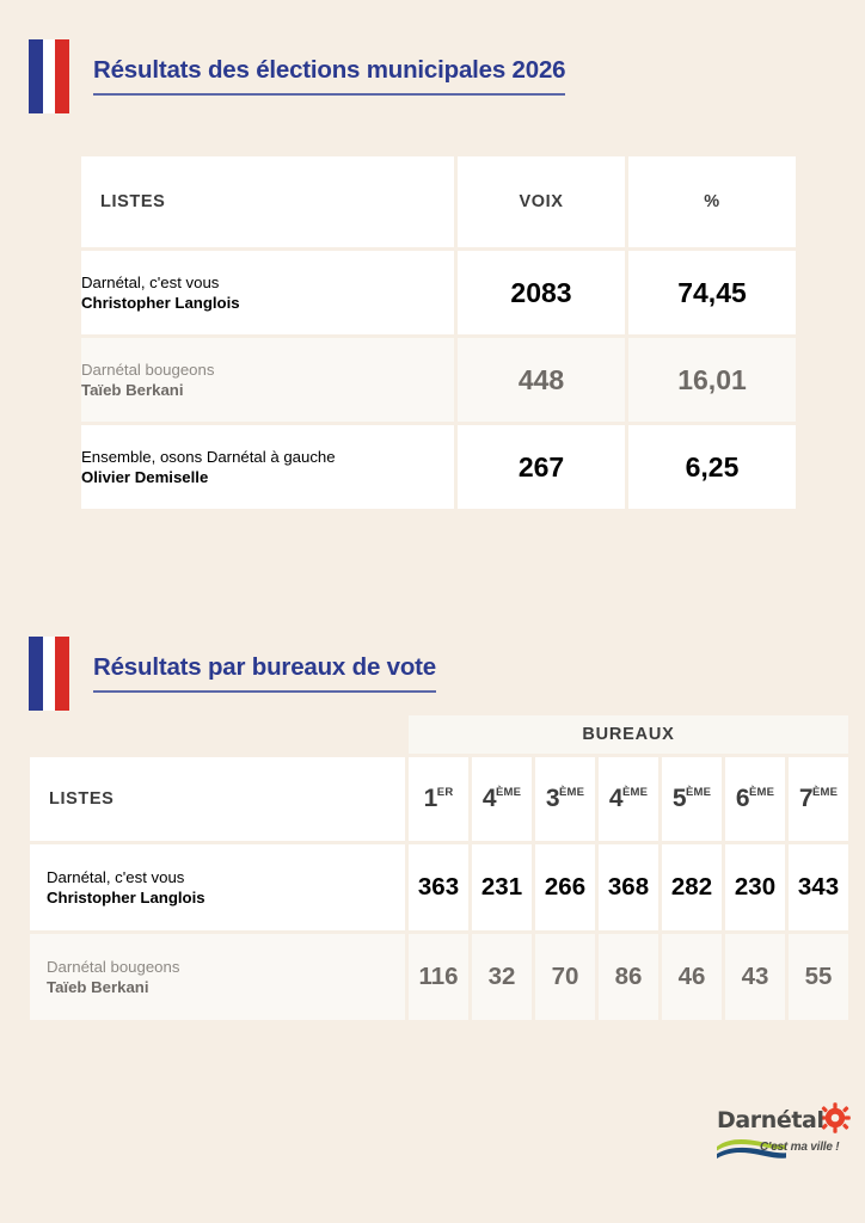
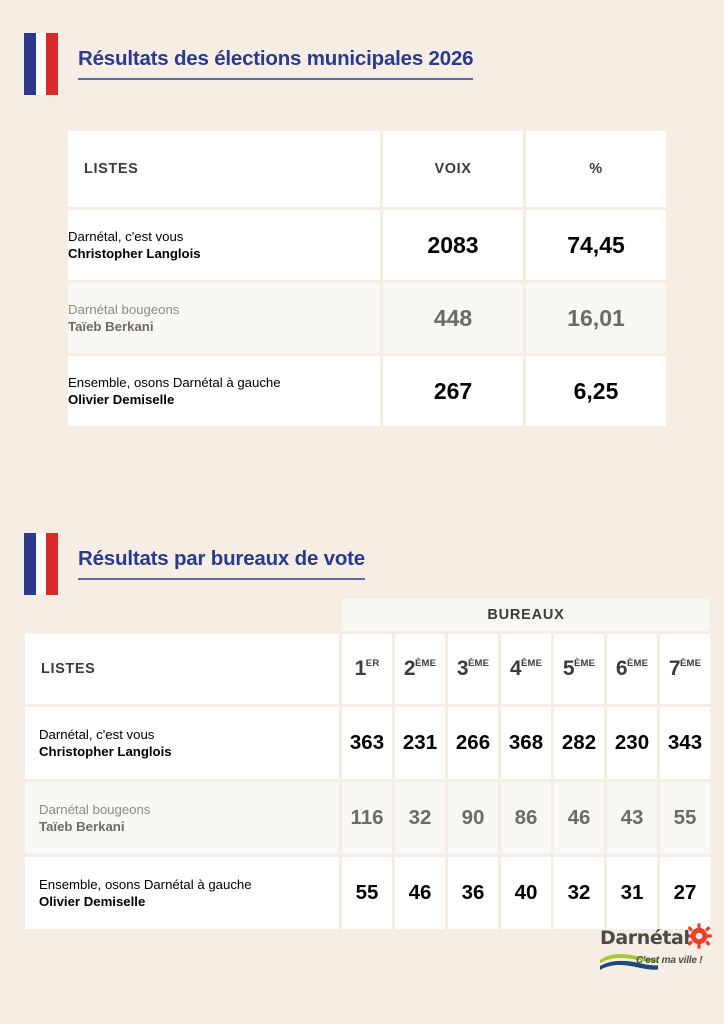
  Résultats des élections municipales 2026
  LISTES	VOIX	%
  Darnétal, c'est vous Christopher Langlois	2083	74,45
  Darnétal bougeons Taïeb Berkani	448	16,01
  Ensemble, osons Darnétal à gauche Olivier Demiselle	267	6,25
  Résultats par bureaux de vote
  	BUREAUX
- LISTES	1ER	4ÈME	3ÈME	4ÈME	5ÈME	6ÈME	7ÈME
+ LISTES	1ER	2ÈME	3ÈME	4ÈME	5ÈME	6ÈME	7ÈME
  Darnétal, c'est vous Christopher Langlois	363	231	266	368	282	230	343
- Darnétal bougeons Taïeb Berkani	116	32	70	86	46	43	55
+ Darnétal bougeons Taïeb Berkani	116	32	90	86	46	43	55
+ Ensemble, osons Darnétal à gauche Olivier Demiselle	55	46	36	40	32	31	27
  Darnétal
  C'est ma ville !
